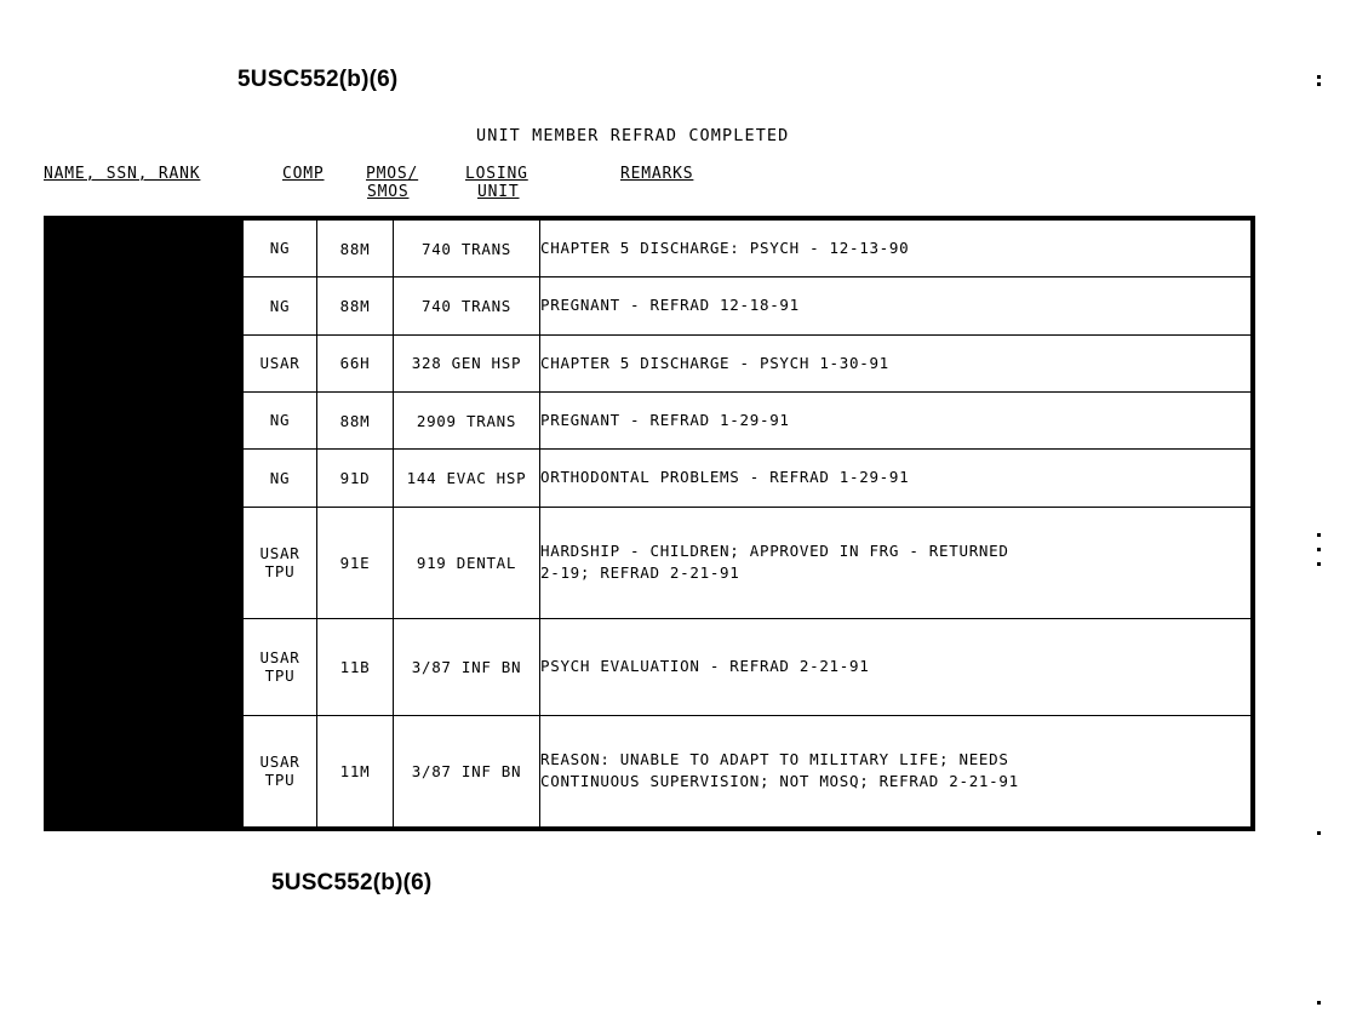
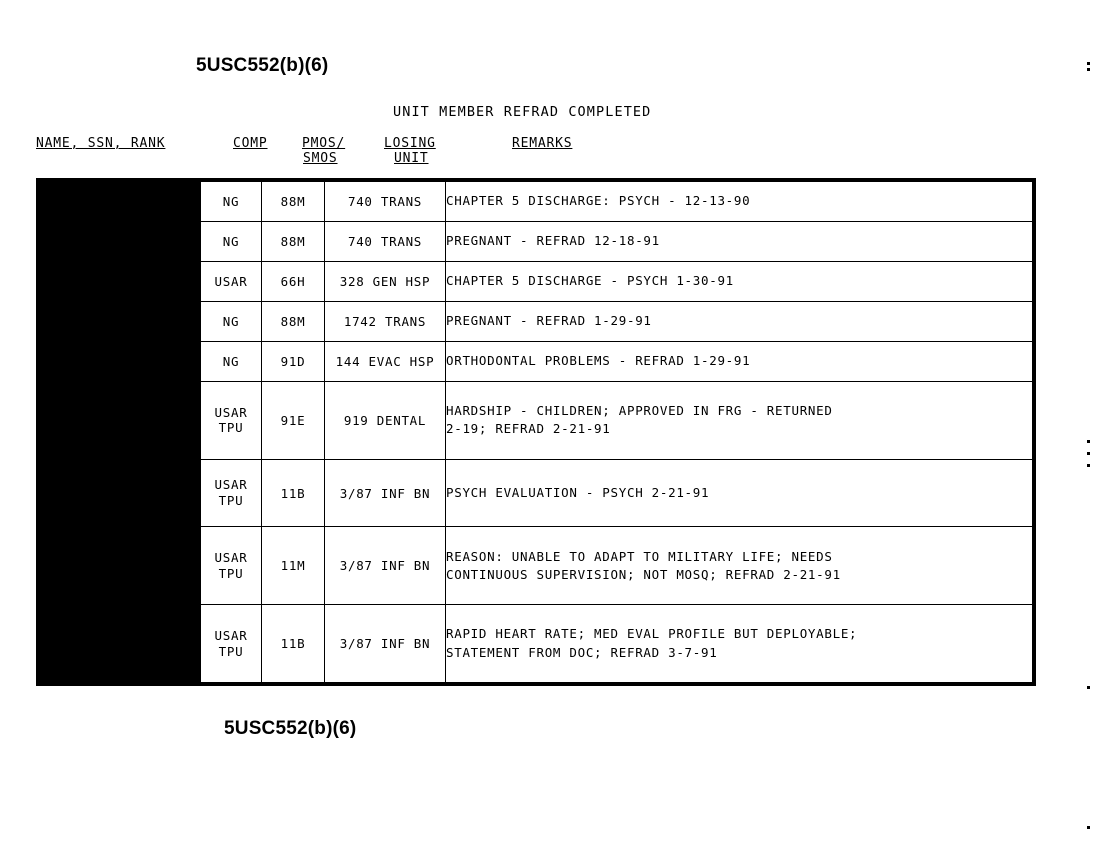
  5USC552(b)(6)
  UNIT MEMBER REFRAD COMPLETED
  NAME, SSN, RANK
  COMP
  PMOS/
  SMOS
  LOSING
  UNIT
  REMARKS
  	NG	88M	740 TRANS	CHAPTER 5 DISCHARGE: PSYCH - 12-13-90
  	NG	88M	740 TRANS	PREGNANT - REFRAD 12-18-91
  	USAR	66H	328 GEN HSP	CHAPTER 5 DISCHARGE - PSYCH 1-30-91
- 	NG	88M	2909 TRANS	PREGNANT - REFRAD 1-29-91
+ 	NG	88M	1742 TRANS	PREGNANT - REFRAD 1-29-91
  	NG	91D	144 EVAC HSP	ORTHODONTAL PROBLEMS - REFRAD 1-29-91
  	USAR TPU	91E	919 DENTAL	HARDSHIP - CHILDREN; APPROVED IN FRG - RETURNED 2-19; REFRAD 2-21-91
- 	USAR TPU	11B	3/87 INF BN	PSYCH EVALUATION - REFRAD 2-21-91
+ 	USAR TPU	11B	3/87 INF BN	PSYCH EVALUATION - PSYCH 2-21-91
  	USAR TPU	11M	3/87 INF BN	REASON: UNABLE TO ADAPT TO MILITARY LIFE; NEEDS CONTINUOUS SUPERVISION; NOT MOSQ; REFRAD 2-21-91
+ 	USAR TPU	11B	3/87 INF BN	RAPID HEART RATE; MED EVAL PROFILE BUT DEPLOYABLE; STATEMENT FROM DOC; REFRAD 3-7-91
  5USC552(b)(6)
